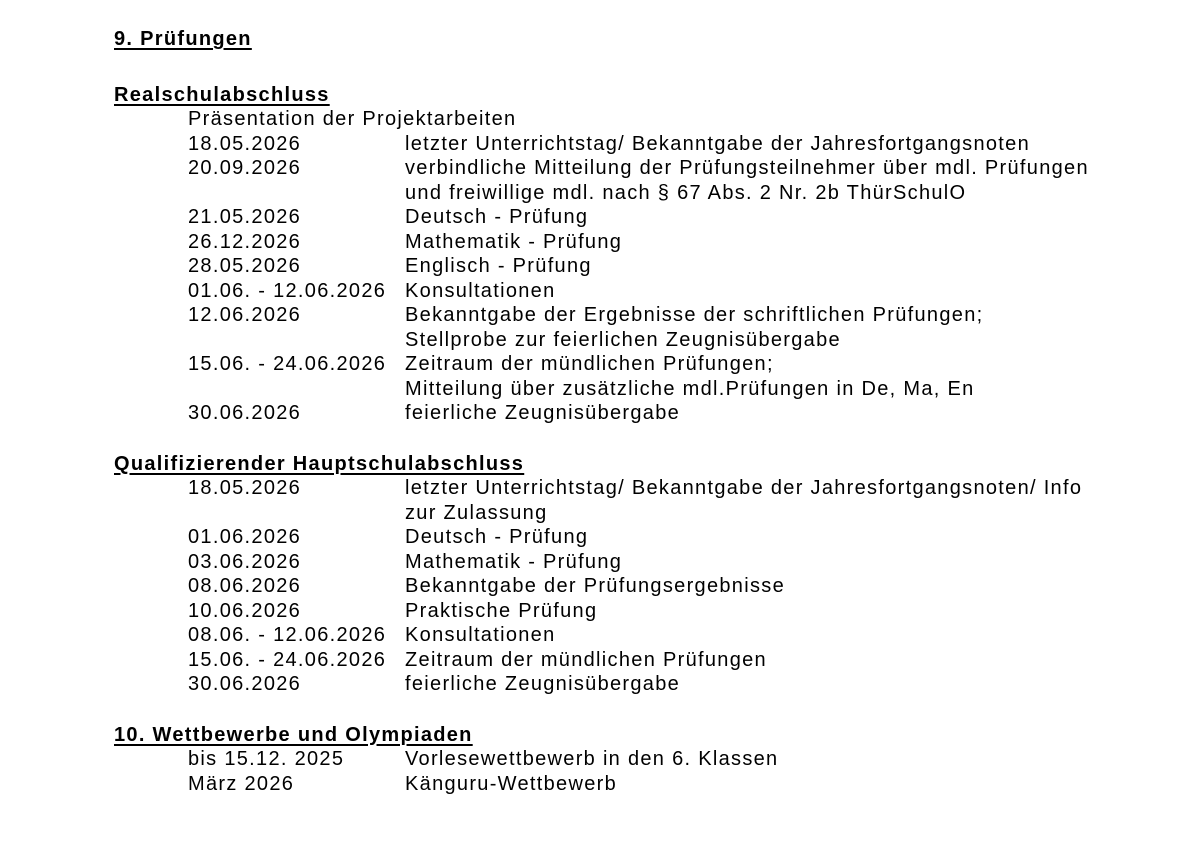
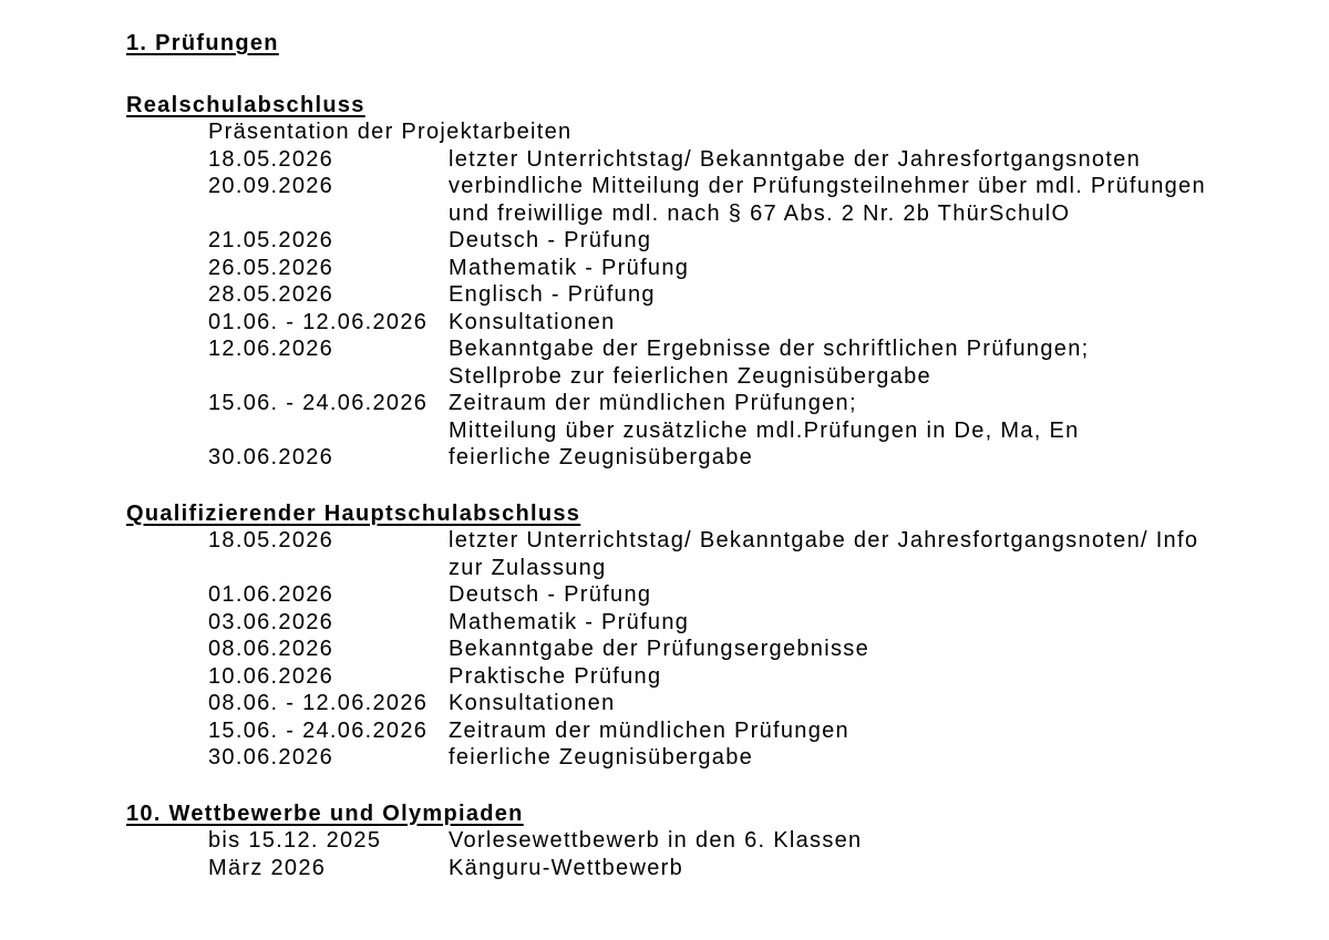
- 9. Prüfungen
+ 1. Prüfungen
  Realschulabschluss
  Präsentation der Projektarbeiten
  18.05.2026
  letzter Unterrichtstag/ Bekanntgabe der Jahresfortgangsnoten
  20.09.2026
  verbindliche Mitteilung der Prüfungsteilnehmer über mdl. Prüfungen
  und freiwillige mdl. nach § 67 Abs. 2 Nr. 2b ThürSchulO
  21.05.2026
  Deutsch - Prüfung
- 26.12.2026
+ 26.05.2026
  Mathematik - Prüfung
  28.05.2026
  Englisch - Prüfung
  01.06. - 12.06.2026
  Konsultationen
  12.06.2026
  Bekanntgabe der Ergebnisse der schriftlichen Prüfungen;
  Stellprobe zur feierlichen Zeugnisübergabe
  15.06. - 24.06.2026
  Zeitraum der mündlichen Prüfungen;
  Mitteilung über zusätzliche mdl.Prüfungen in De, Ma, En
  30.06.2026
  feierliche Zeugnisübergabe
  Qualifizierender Hauptschulabschluss
  18.05.2026
  letzter Unterrichtstag/ Bekanntgabe der Jahresfortgangsnoten/ Info
  zur Zulassung
  01.06.2026
  Deutsch - Prüfung
  03.06.2026
  Mathematik - Prüfung
  08.06.2026
  Bekanntgabe der Prüfungsergebnisse
  10.06.2026
  Praktische Prüfung
  08.06. - 12.06.2026
  Konsultationen
  15.06. - 24.06.2026
  Zeitraum der mündlichen Prüfungen
  30.06.2026
  feierliche Zeugnisübergabe
  10. Wettbewerbe und Olympiaden
  bis 15.12. 2025
  Vorlesewettbewerb in den 6. Klassen
  März 2026
  Känguru-Wettbewerb
